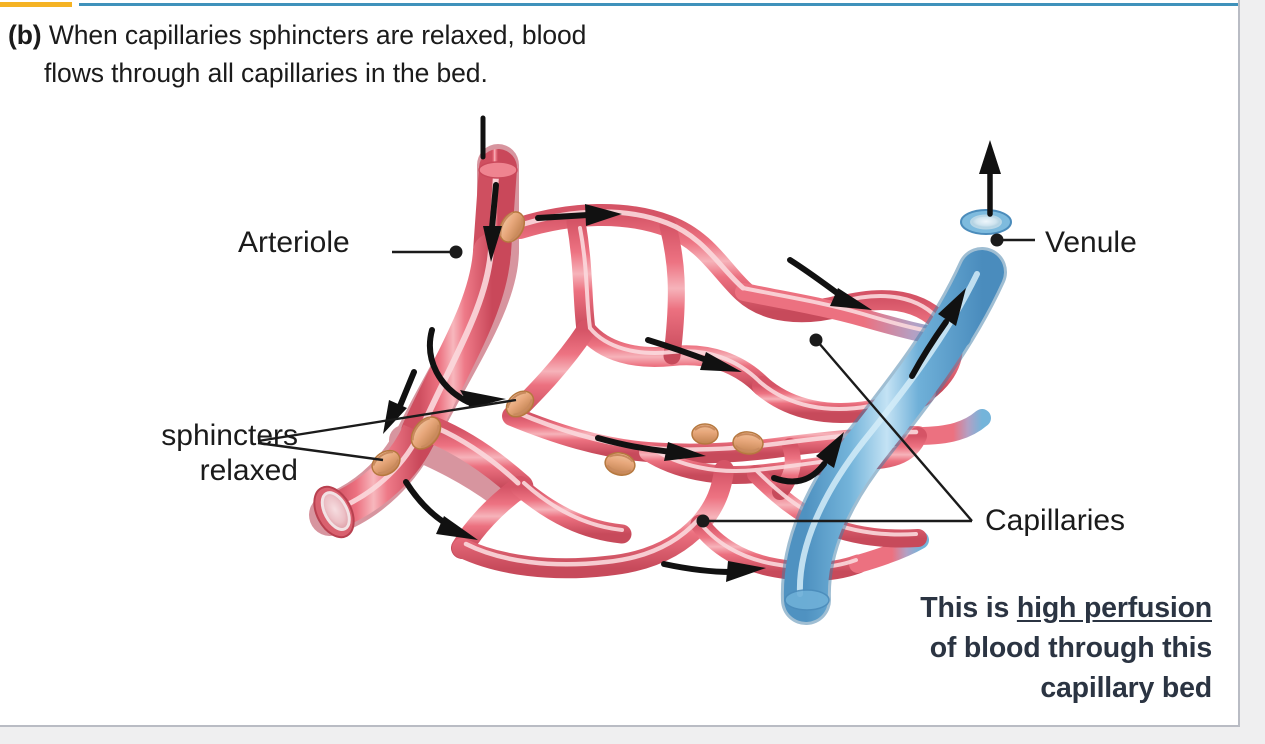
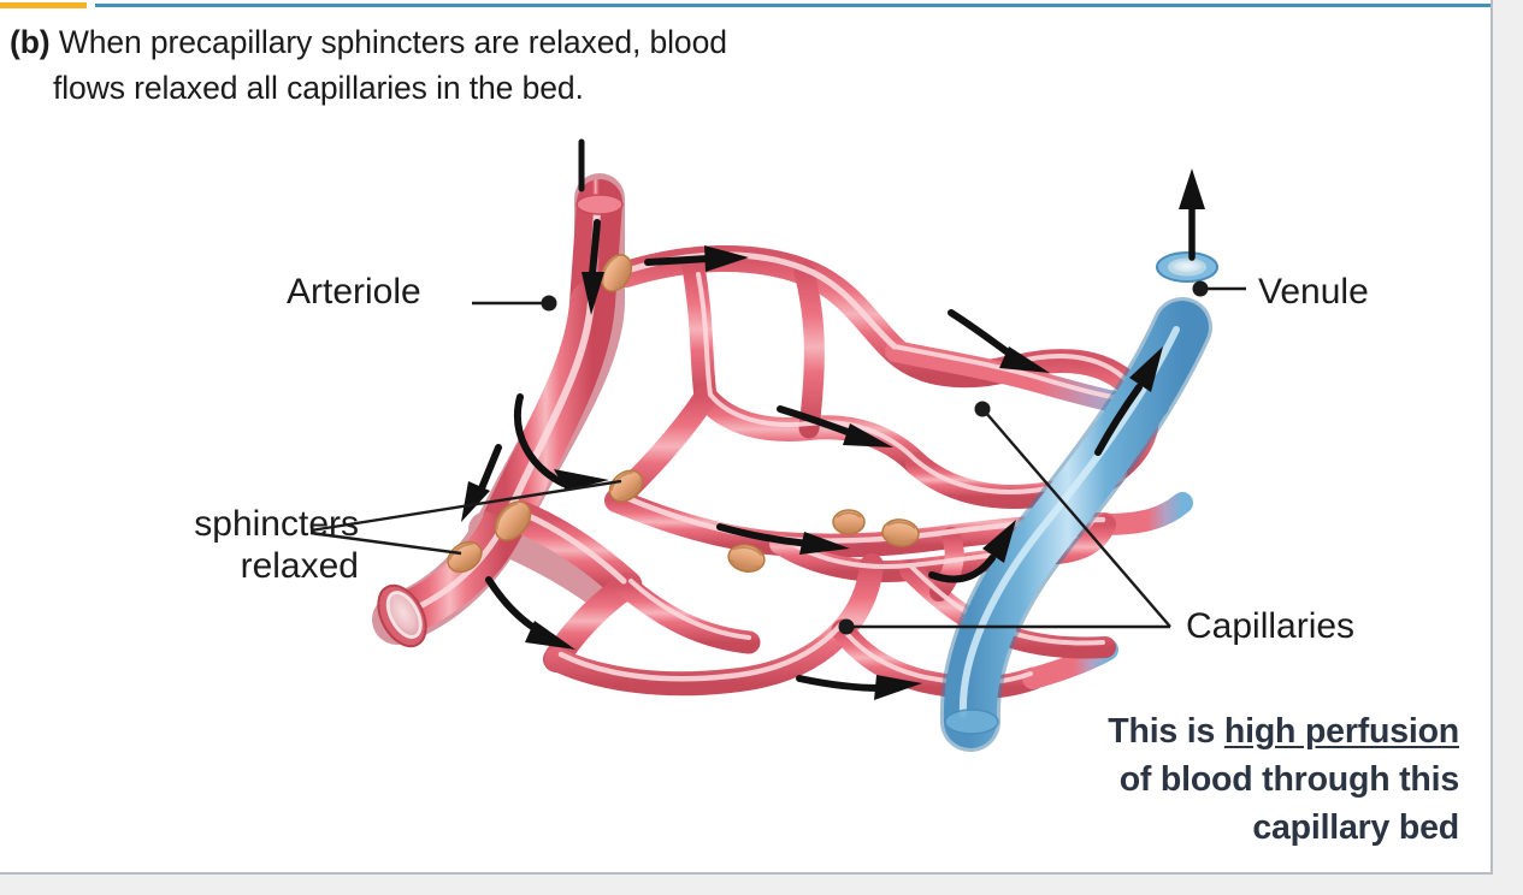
- (b) When capillaries sphincters are relaxed, blood
+ (b) When precapillary sphincters are relaxed, blood
- flows through all capillaries in the bed.
+ flows relaxed all capillaries in the bed.
  Arteriole
  Venule
  Capillaries
  sphincters
  relaxed
  This is high perfusion
  of blood through this
  capillary bed
